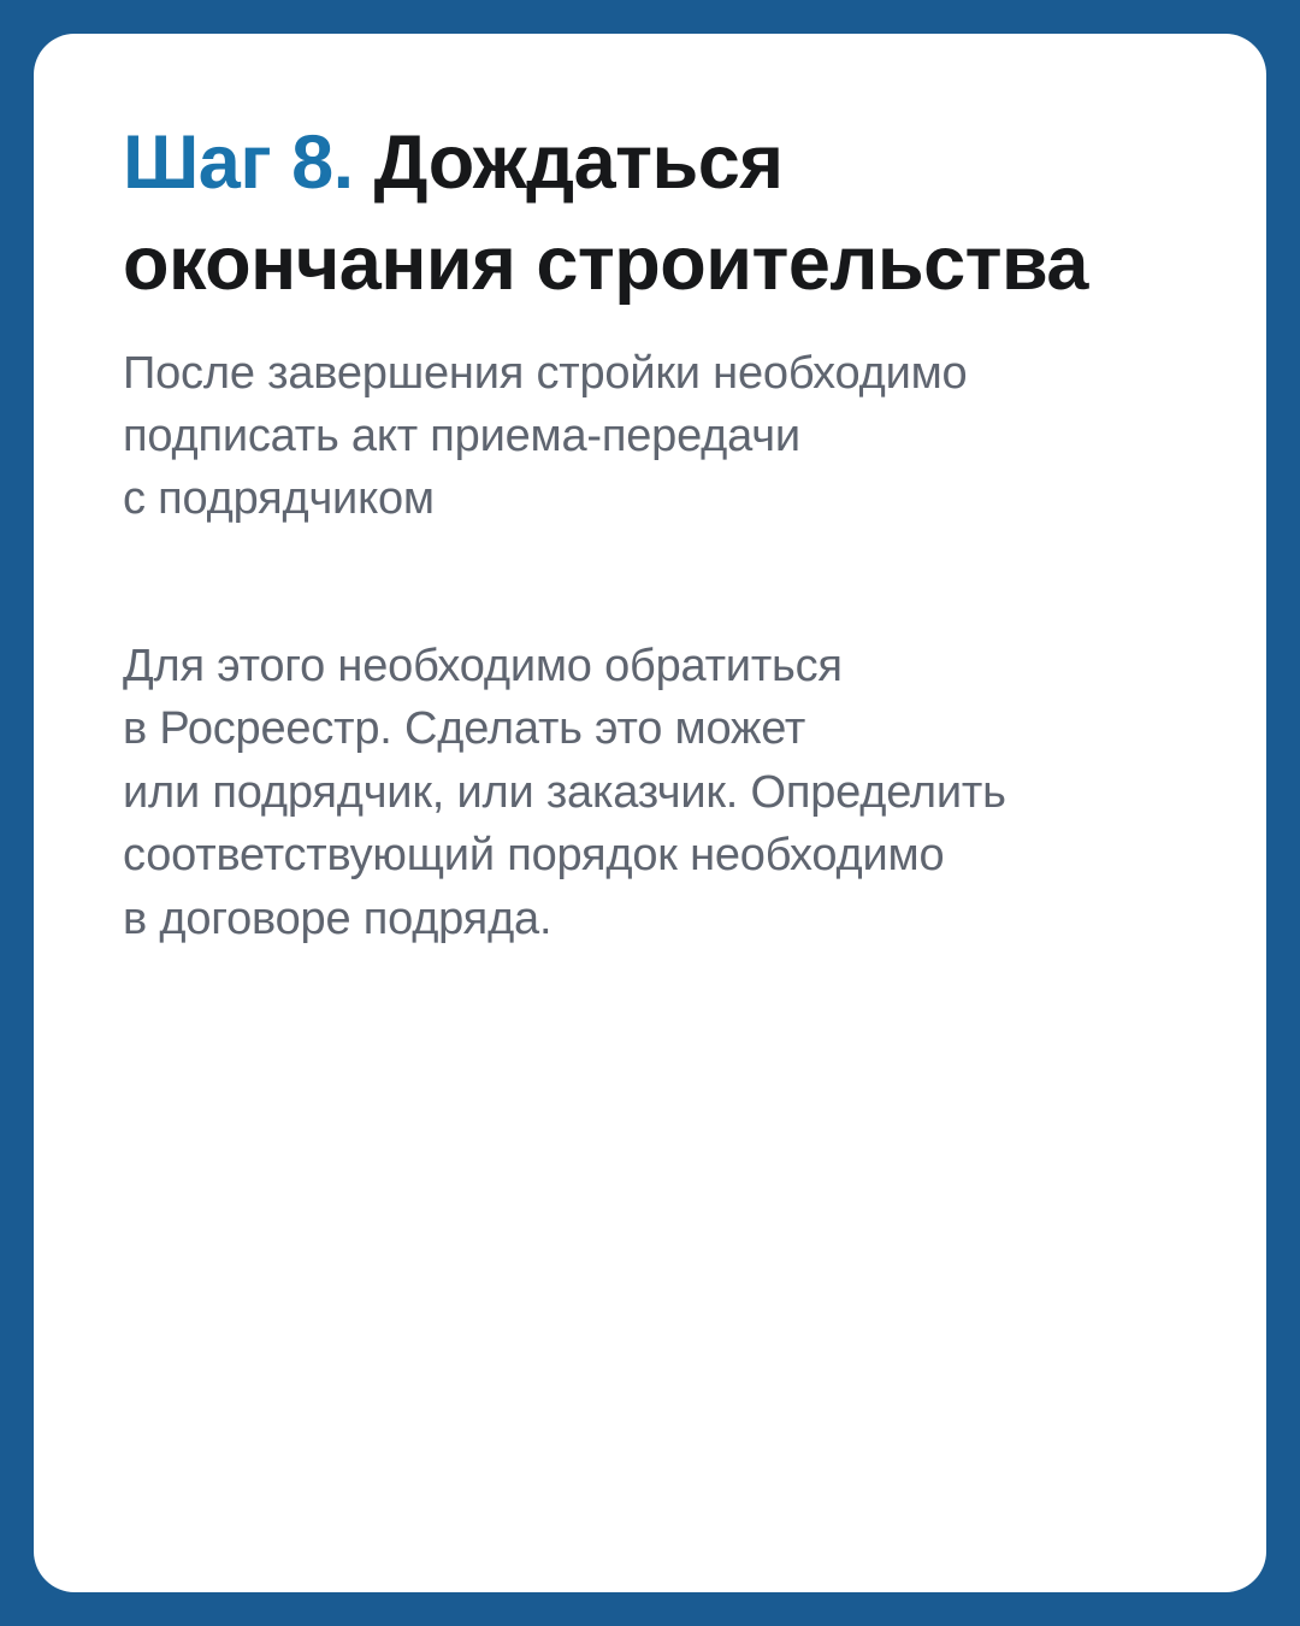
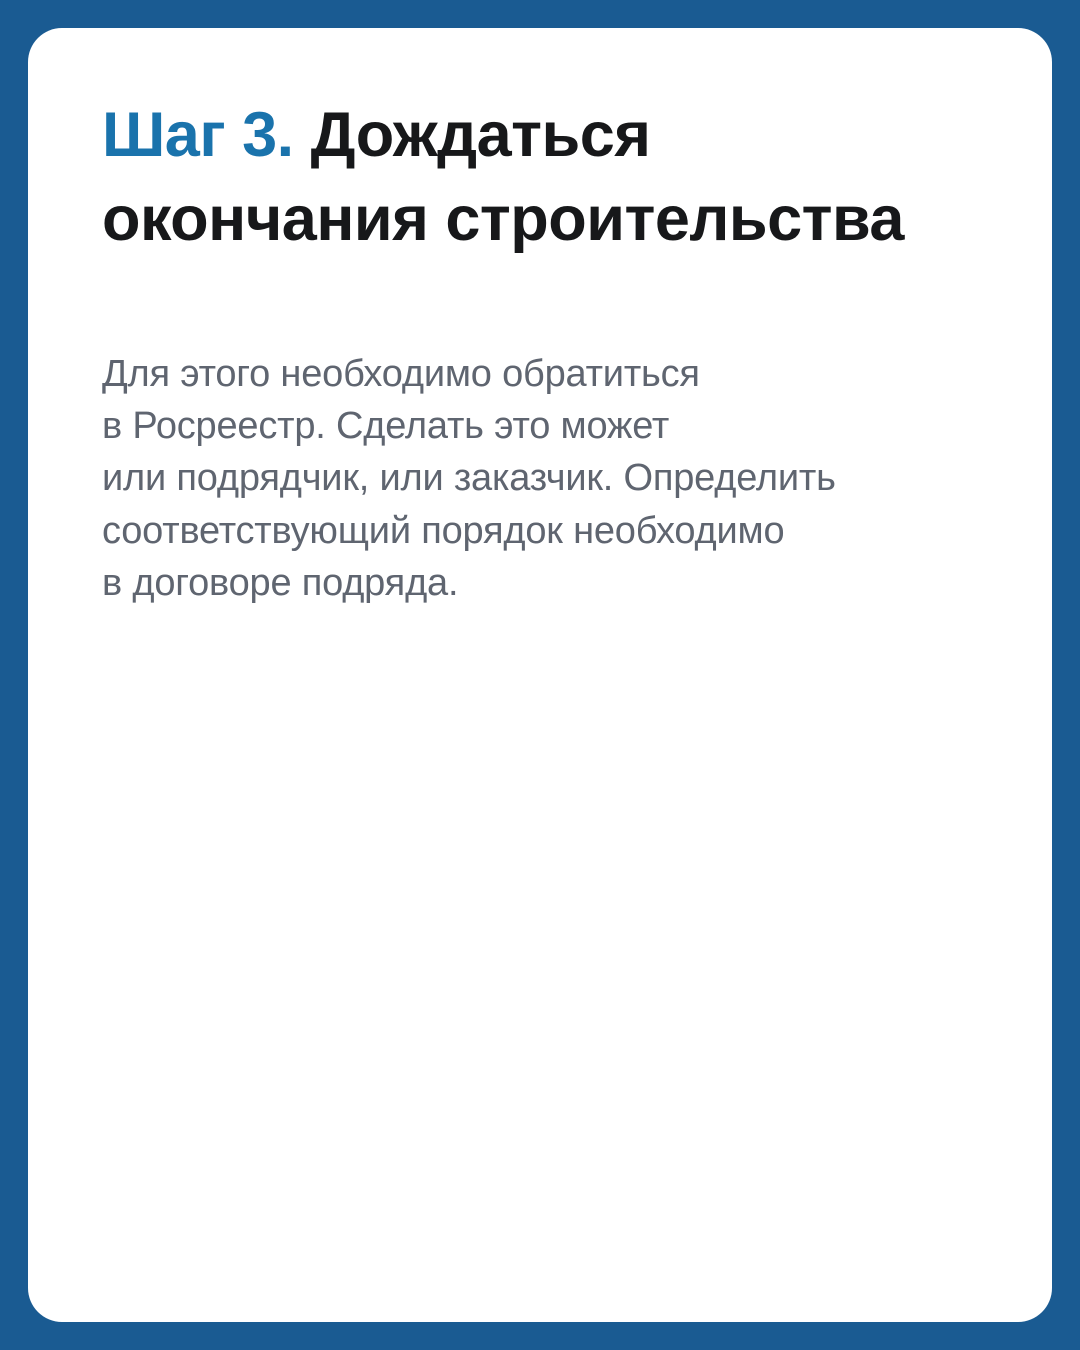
- Шаг 8. Дождаться окончания строительства
+ Шаг 3. Дождаться окончания строительства
- После завершения стройки необходимо подписать акт приема-передачи
- с подрядчиком
  Для этого необходимо обратиться
  в Росреестр. Сделать это может
  или подрядчик, или заказчик. Определить соответствующий порядок необходимо
  в договоре подряда.
